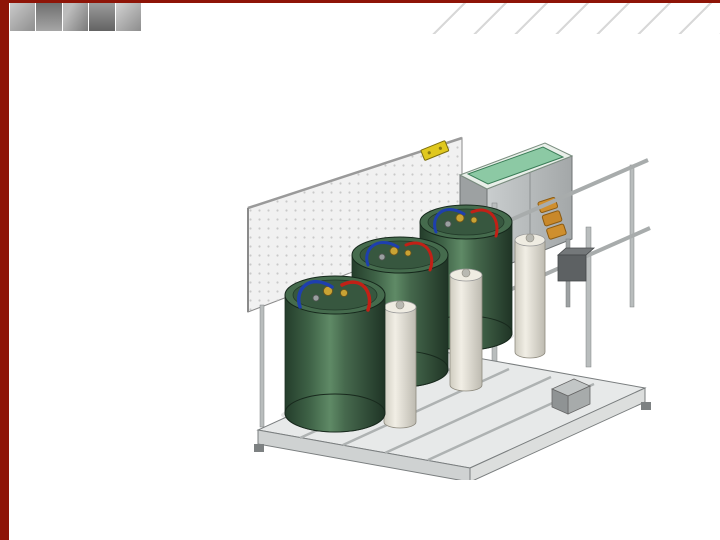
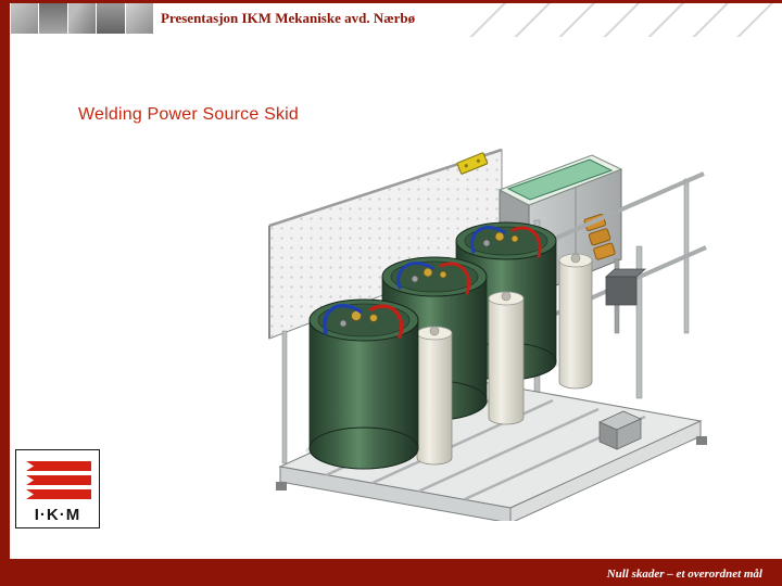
+ Presentasjon IKM Mekaniske avd. Nærbø
+ Welding Power Source Skid
+ I·K·M
+ Null skader – et overordnet mål
